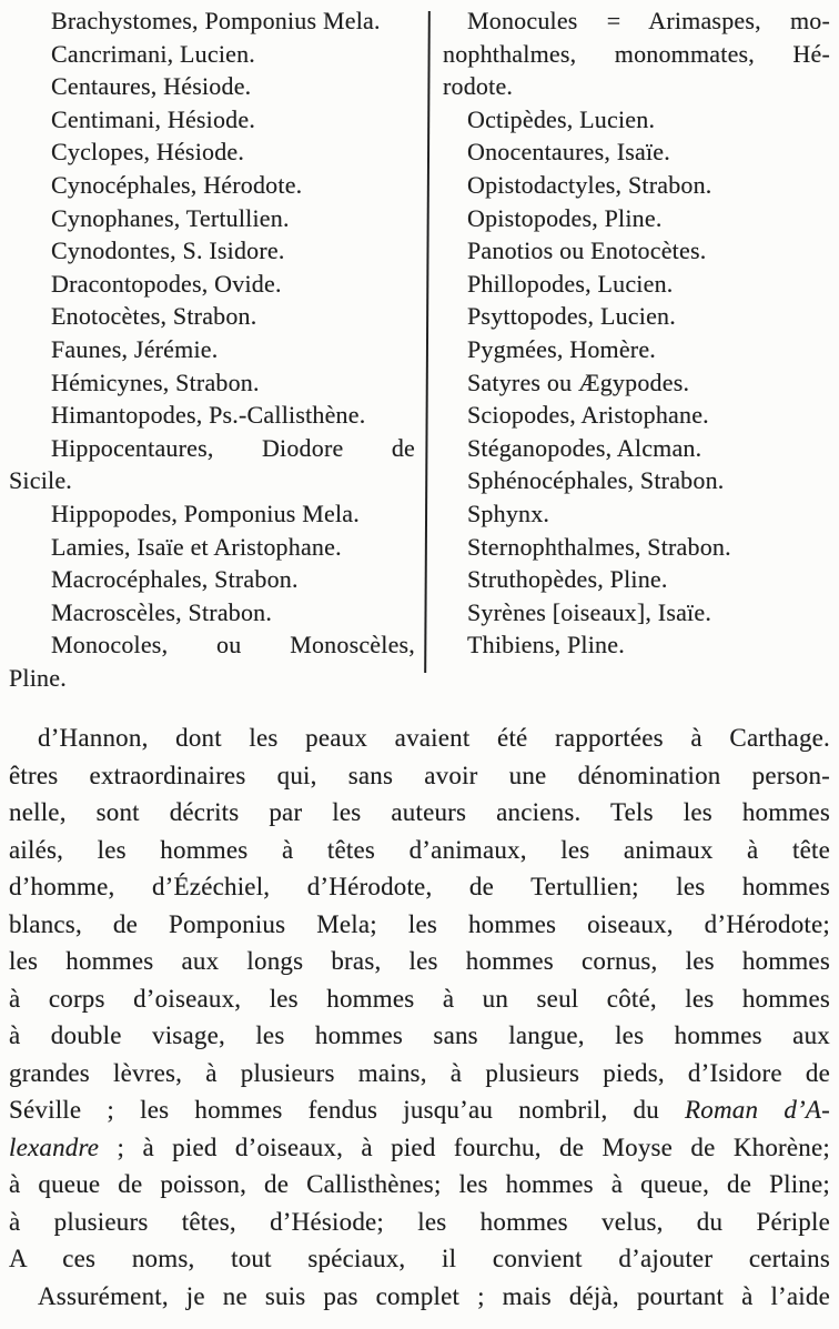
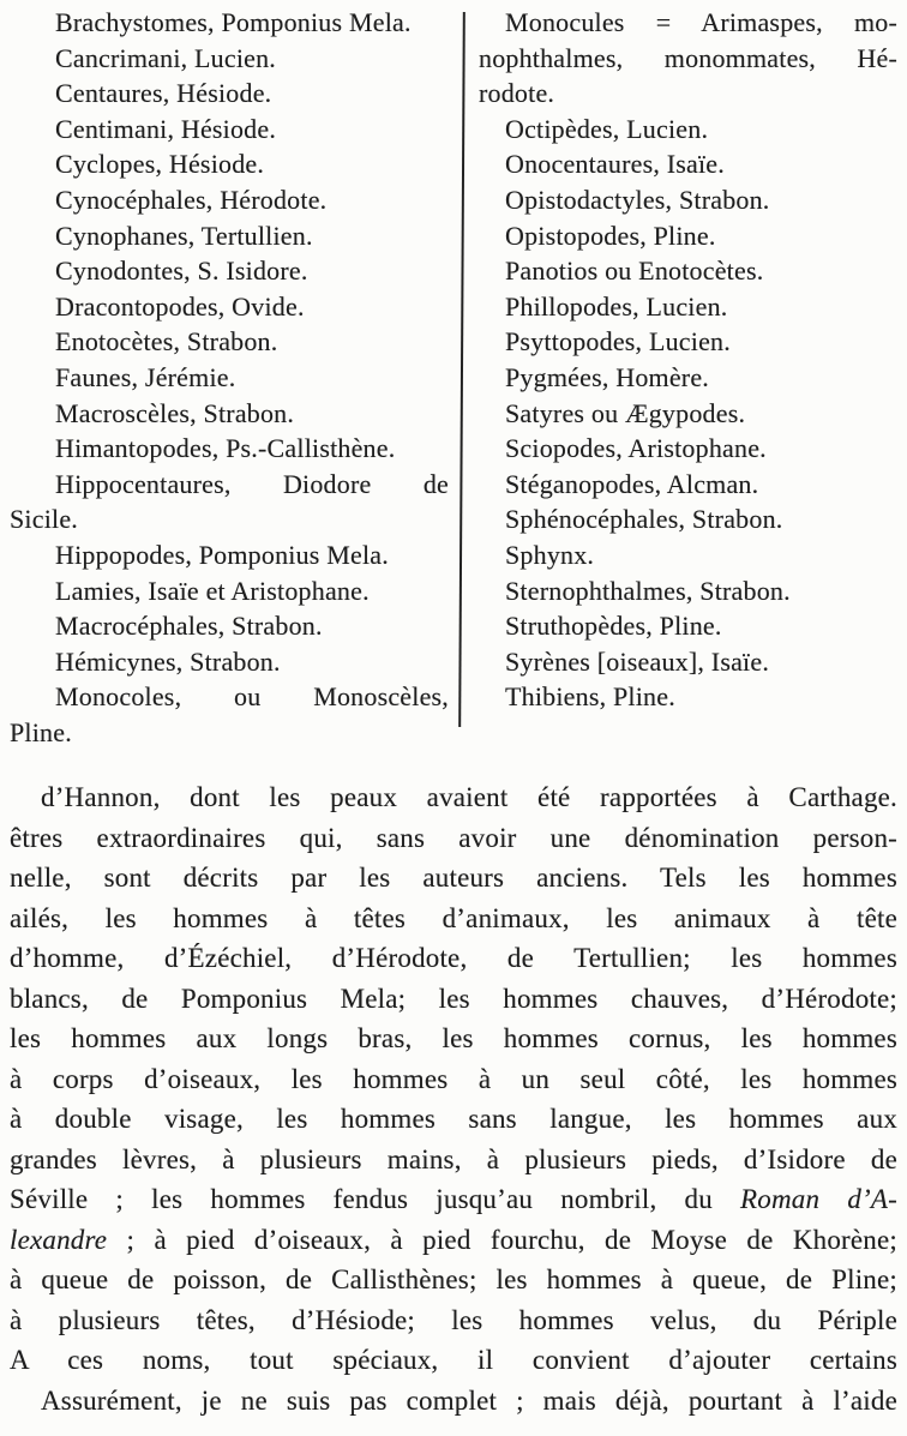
  Brachystomes, Pomponius Mela.
  Cancrimani, Lucien.
  Centaures, Hésiode.
  Centimani, Hésiode.
  Cyclopes, Hésiode.
  Cynocéphales, Hérodote.
  Cynophanes, Tertullien.
  Cynodontes, S. Isidore.
  Dracontopodes, Ovide.
  Enotocètes, Strabon.
  Faunes, Jérémie.
- Hémicynes, Strabon.
+ Macroscèles, Strabon.
  Himantopodes, Ps.-Callisthène.
  Hippocentaures, Diodore de
  Sicile.
  Hippopodes, Pomponius Mela.
  Lamies, Isaïe et Aristophane.
  Macrocéphales, Strabon.
- Macroscèles, Strabon.
+ Hémicynes, Strabon.
  Monocoles, ou Monoscèles,
  Pline.
  Monocules = Arimaspes, mo-
  nophthalmes, monommates, Hé-
  rodote.
  Octipèdes, Lucien.
  Onocentaures, Isaïe.
  Opistodactyles, Strabon.
  Opistopodes, Pline.
  Panotios ou Enotocètes.
  Phillopodes, Lucien.
  Psyttopodes, Lucien.
  Pygmées, Homère.
  Satyres ou Ægypodes.
  Sciopodes, Aristophane.
  Stéganopodes, Alcman.
  Sphénocéphales, Strabon.
  Sphynx.
  Sternophthalmes, Strabon.
  Struthopèdes, Pline.
  Syrènes [oiseaux], Isaïe.
  Thibiens, Pline.
  d’Hannon, dont les peaux avaient été rapportées à Carthage.
  êtres extraordinaires qui, sans avoir une dénomination person-
  nelle, sont décrits par les auteurs anciens. Tels les hommes
  ailés, les hommes à têtes d’animaux, les animaux à tête
  d’homme, d’Ézéchiel, d’Hérodote, de Tertullien; les hommes
- blancs, de Pomponius Mela; les hommes oiseaux, d’Hérodote;
+ blancs, de Pomponius Mela; les hommes chauves, d’Hérodote;
  les hommes aux longs bras, les hommes cornus, les hommes
  à corps d’oiseaux, les hommes à un seul côté, les hommes
  à double visage, les hommes sans langue, les hommes aux
  grandes lèvres, à plusieurs mains, à plusieurs pieds, d’Isidore de
  Séville ; les hommes fendus jusqu’au nombril, du Roman d’A-
  lexandre ; à pied d’oiseaux, à pied fourchu, de Moyse de Khorène;
  à queue de poisson, de Callisthènes; les hommes à queue, de Pline;
  à plusieurs têtes, d’Hésiode; les hommes velus, du Périple
  A ces noms, tout spéciaux, il convient d’ajouter certains
  Assurément, je ne suis pas complet ; mais déjà, pourtant à l’aide
